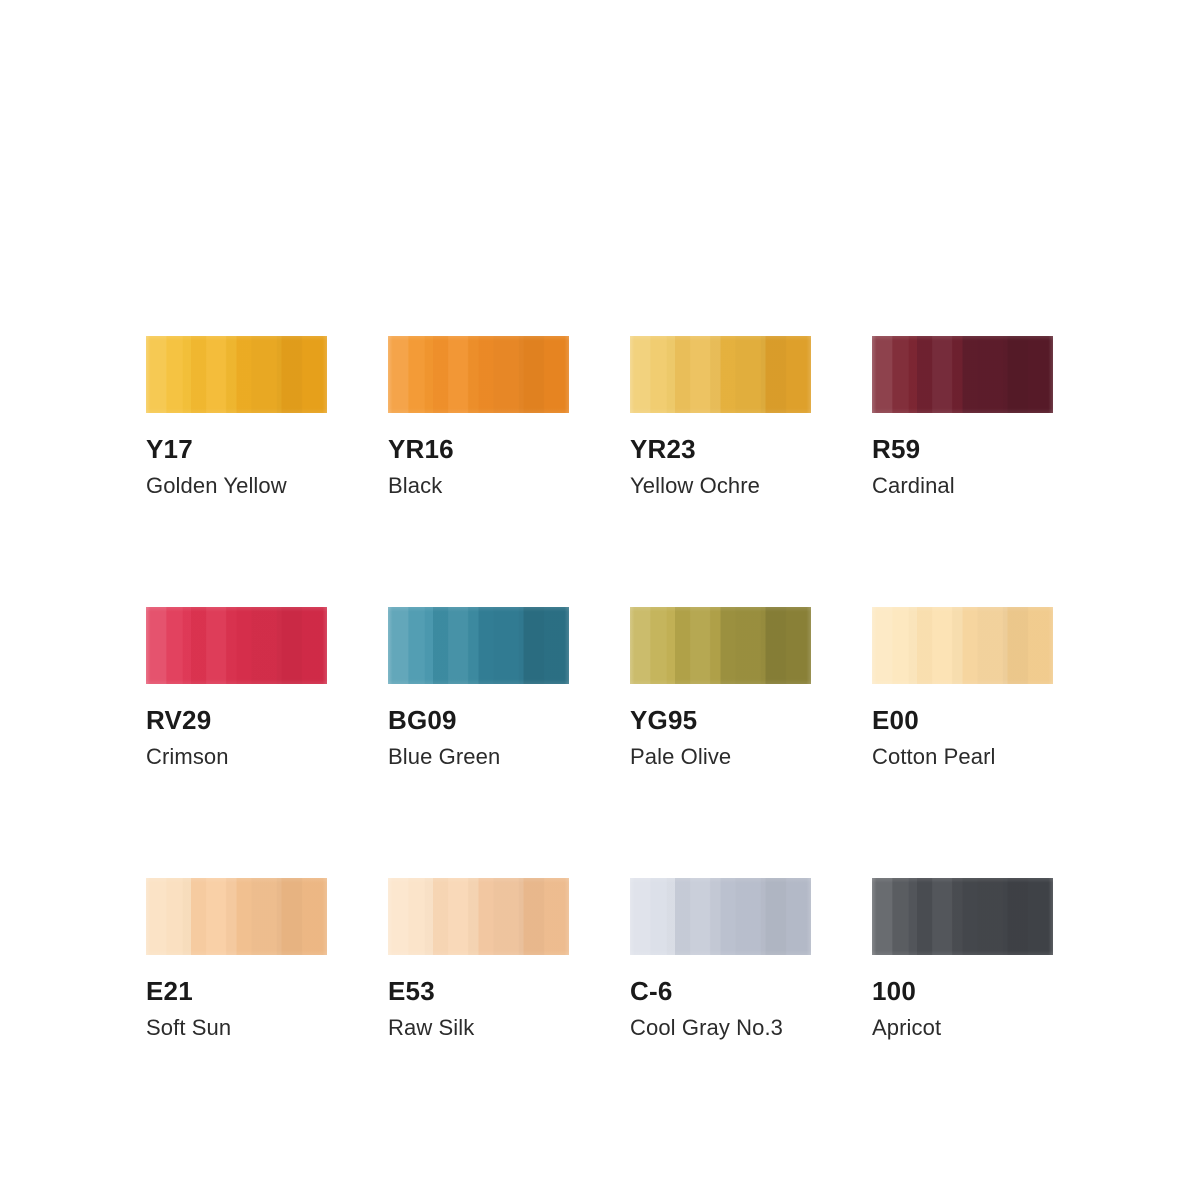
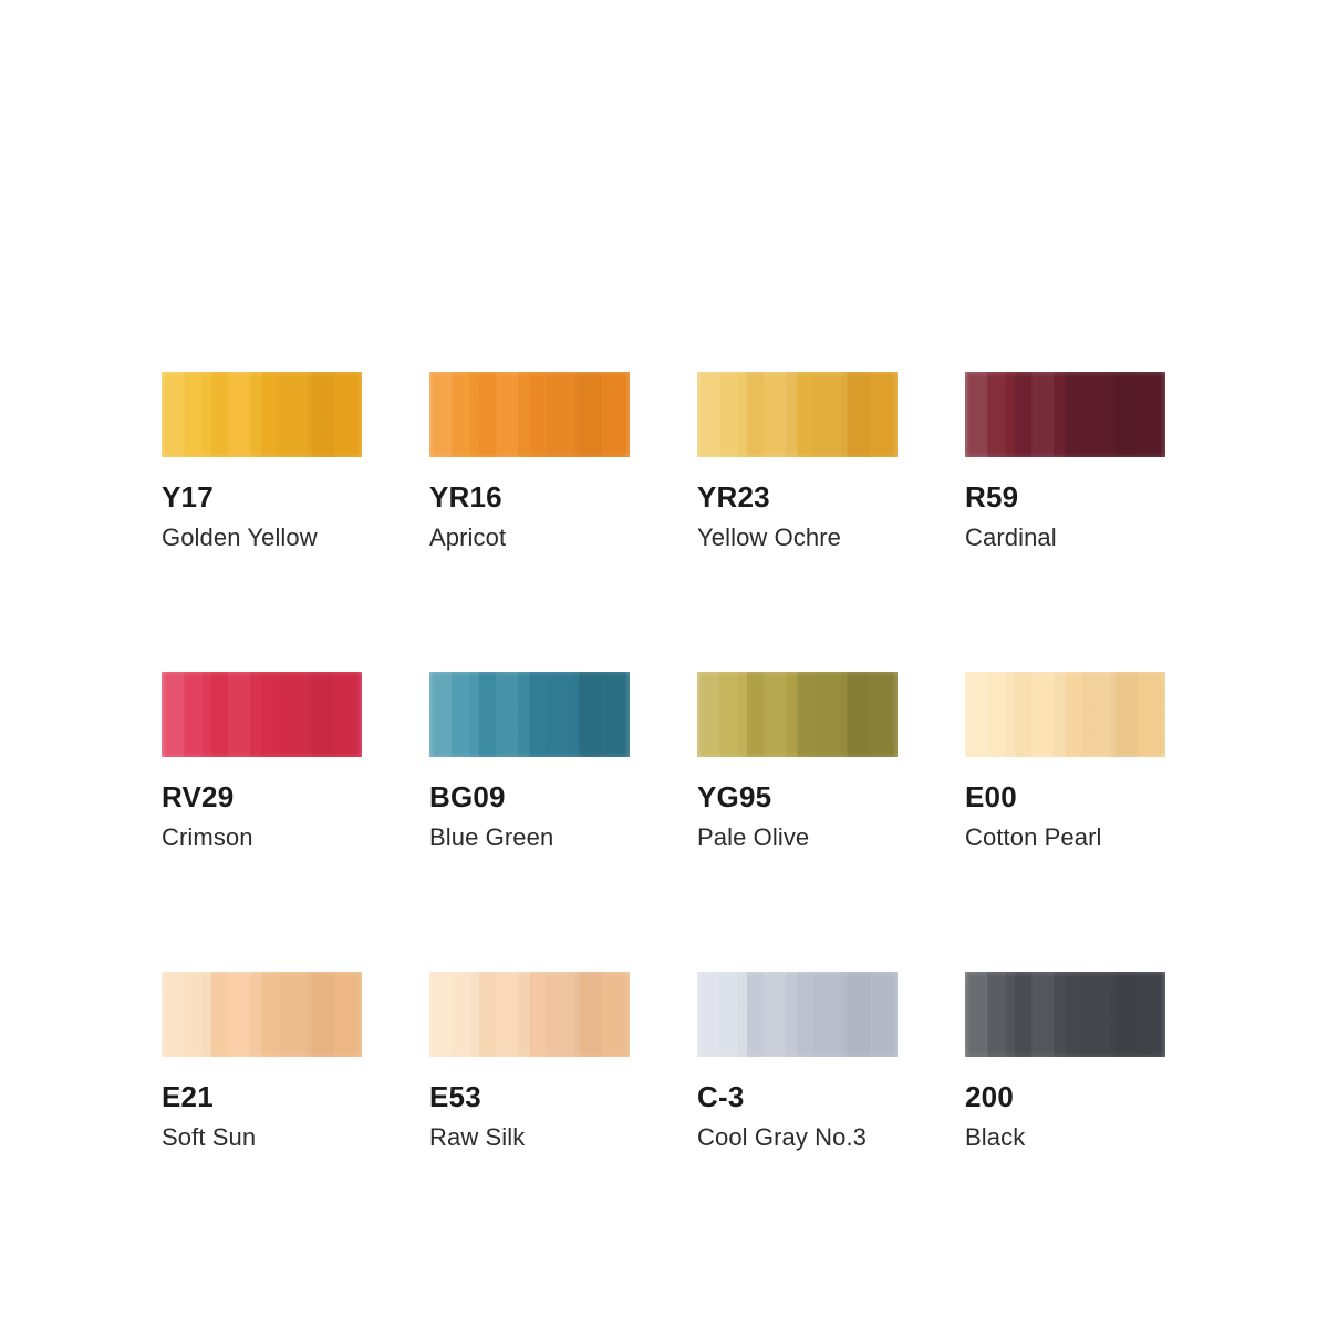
  Y17
  Golden Yellow
  YR16
- Black
+ Apricot
  YR23
  Yellow Ochre
  R59
  Cardinal
  RV29
  Crimson
  BG09
  Blue Green
  YG95
  Pale Olive
  E00
  Cotton Pearl
  E21
  Soft Sun
  E53
  Raw Silk
- C-6
+ C-3
  Cool Gray No.3
- 100
+ 200
- Apricot
+ Black
